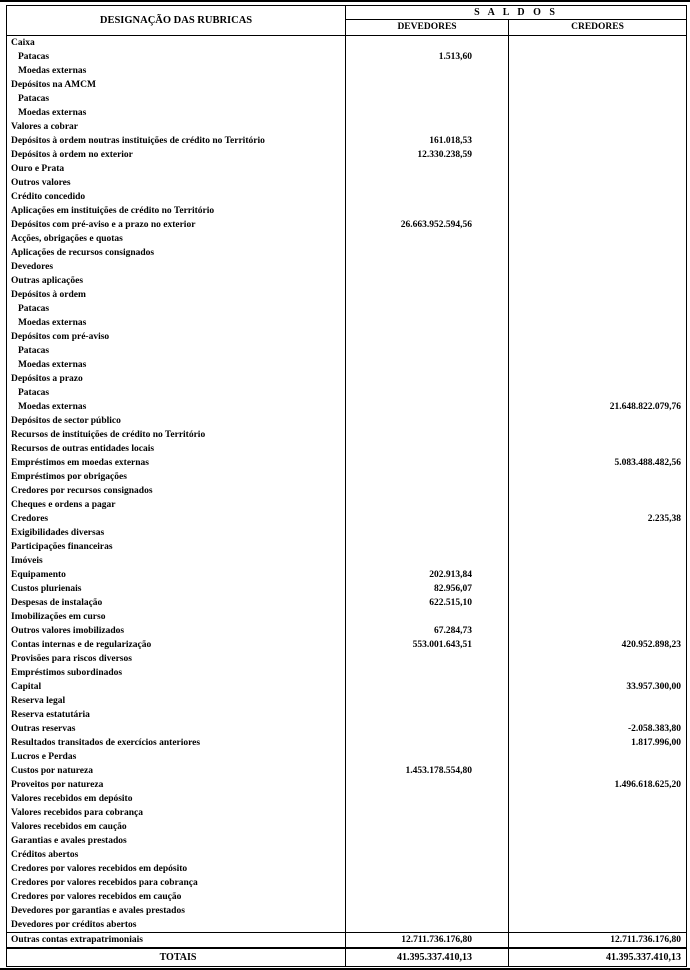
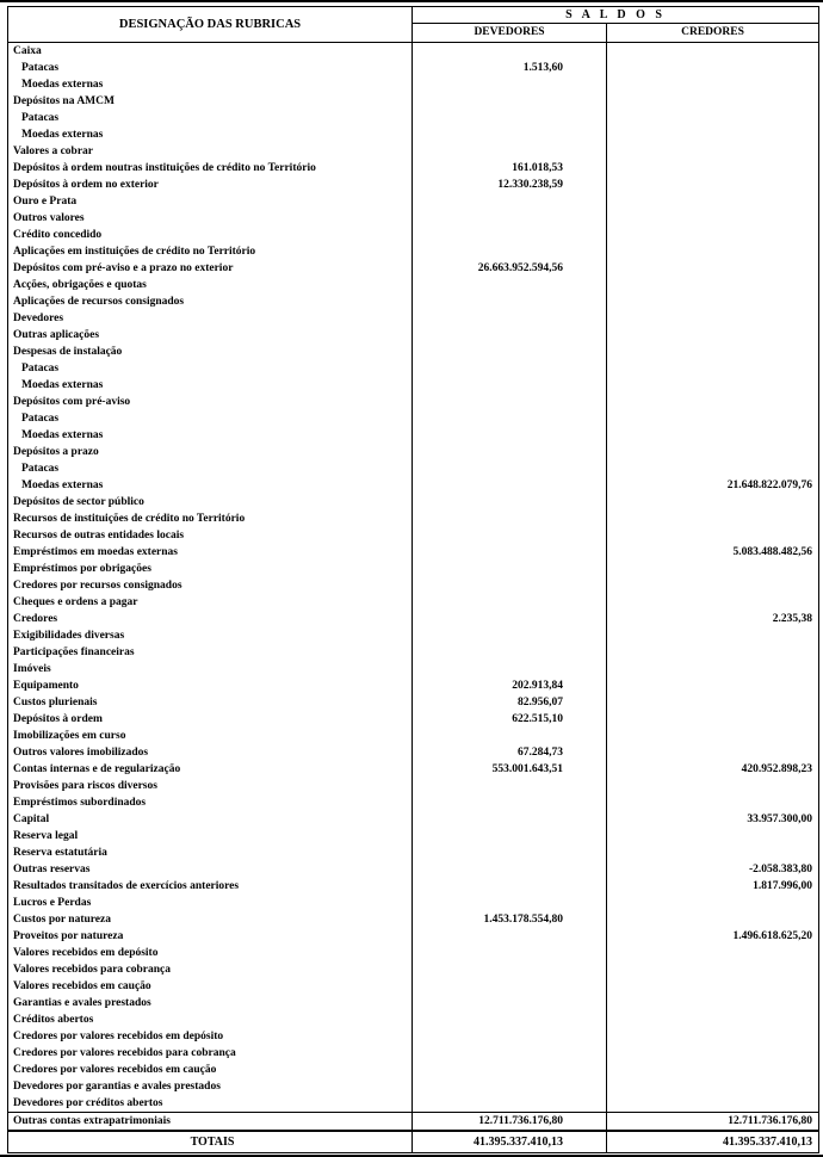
  DESIGNAÇÃO DAS RUBRICAS	S A L D O S
  DEVEDORES	CREDORES
  Caixa
  Patacas	1.513,60
  Moedas externas
  Depósitos na AMCM
  Patacas
  Moedas externas
  Valores a cobrar
  Depósitos à ordem noutras instituições de crédito no Território	161.018,53
  Depósitos à ordem no exterior	12.330.238,59
  Ouro e Prata
  Outros valores
  Crédito concedido
  Aplicações em instituições de crédito no Território
  Depósitos com pré-aviso e a prazo no exterior	26.663.952.594,56
  Acções, obrigações e quotas
  Aplicações de recursos consignados
  Devedores
  Outras aplicações
- Depósitos à ordem
+ Despesas de instalação
  Patacas
  Moedas externas
  Depósitos com pré-aviso
  Patacas
  Moedas externas
  Depósitos a prazo
  Patacas
  Moedas externas		21.648.822.079,76
  Depósitos de sector público
  Recursos de instituições de crédito no Território
  Recursos de outras entidades locais
  Empréstimos em moedas externas		5.083.488.482,56
  Empréstimos por obrigações
  Credores por recursos consignados
  Cheques e ordens a pagar
  Credores		2.235,38
  Exigibilidades diversas
  Participações financeiras
  Imóveis
  Equipamento	202.913,84
  Custos plurienais	82.956,07
- Despesas de instalação	622.515,10
+ Depósitos à ordem	622.515,10
  Imobilizações em curso
  Outros valores imobilizados	67.284,73
  Contas internas e de regularização	553.001.643,51	420.952.898,23
  Provisões para riscos diversos
  Empréstimos subordinados
  Capital		33.957.300,00
  Reserva legal
  Reserva estatutária
  Outras reservas		-2.058.383,80
  Resultados transitados de exercícios anteriores		1.817.996,00
  Lucros e Perdas
  Custos por natureza	1.453.178.554,80
  Proveitos por natureza		1.496.618.625,20
  Valores recebidos em depósito
  Valores recebidos para cobrança
  Valores recebidos em caução
  Garantias e avales prestados
  Créditos abertos
  Credores por valores recebidos em depósito
  Credores por valores recebidos para cobrança
  Credores por valores recebidos em caução
  Devedores por garantias e avales prestados
  Devedores por créditos abertos
  Outras contas extrapatrimoniais	12.711.736.176,80	12.711.736.176,80
  TOTAIS	41.395.337.410,13	41.395.337.410,13
